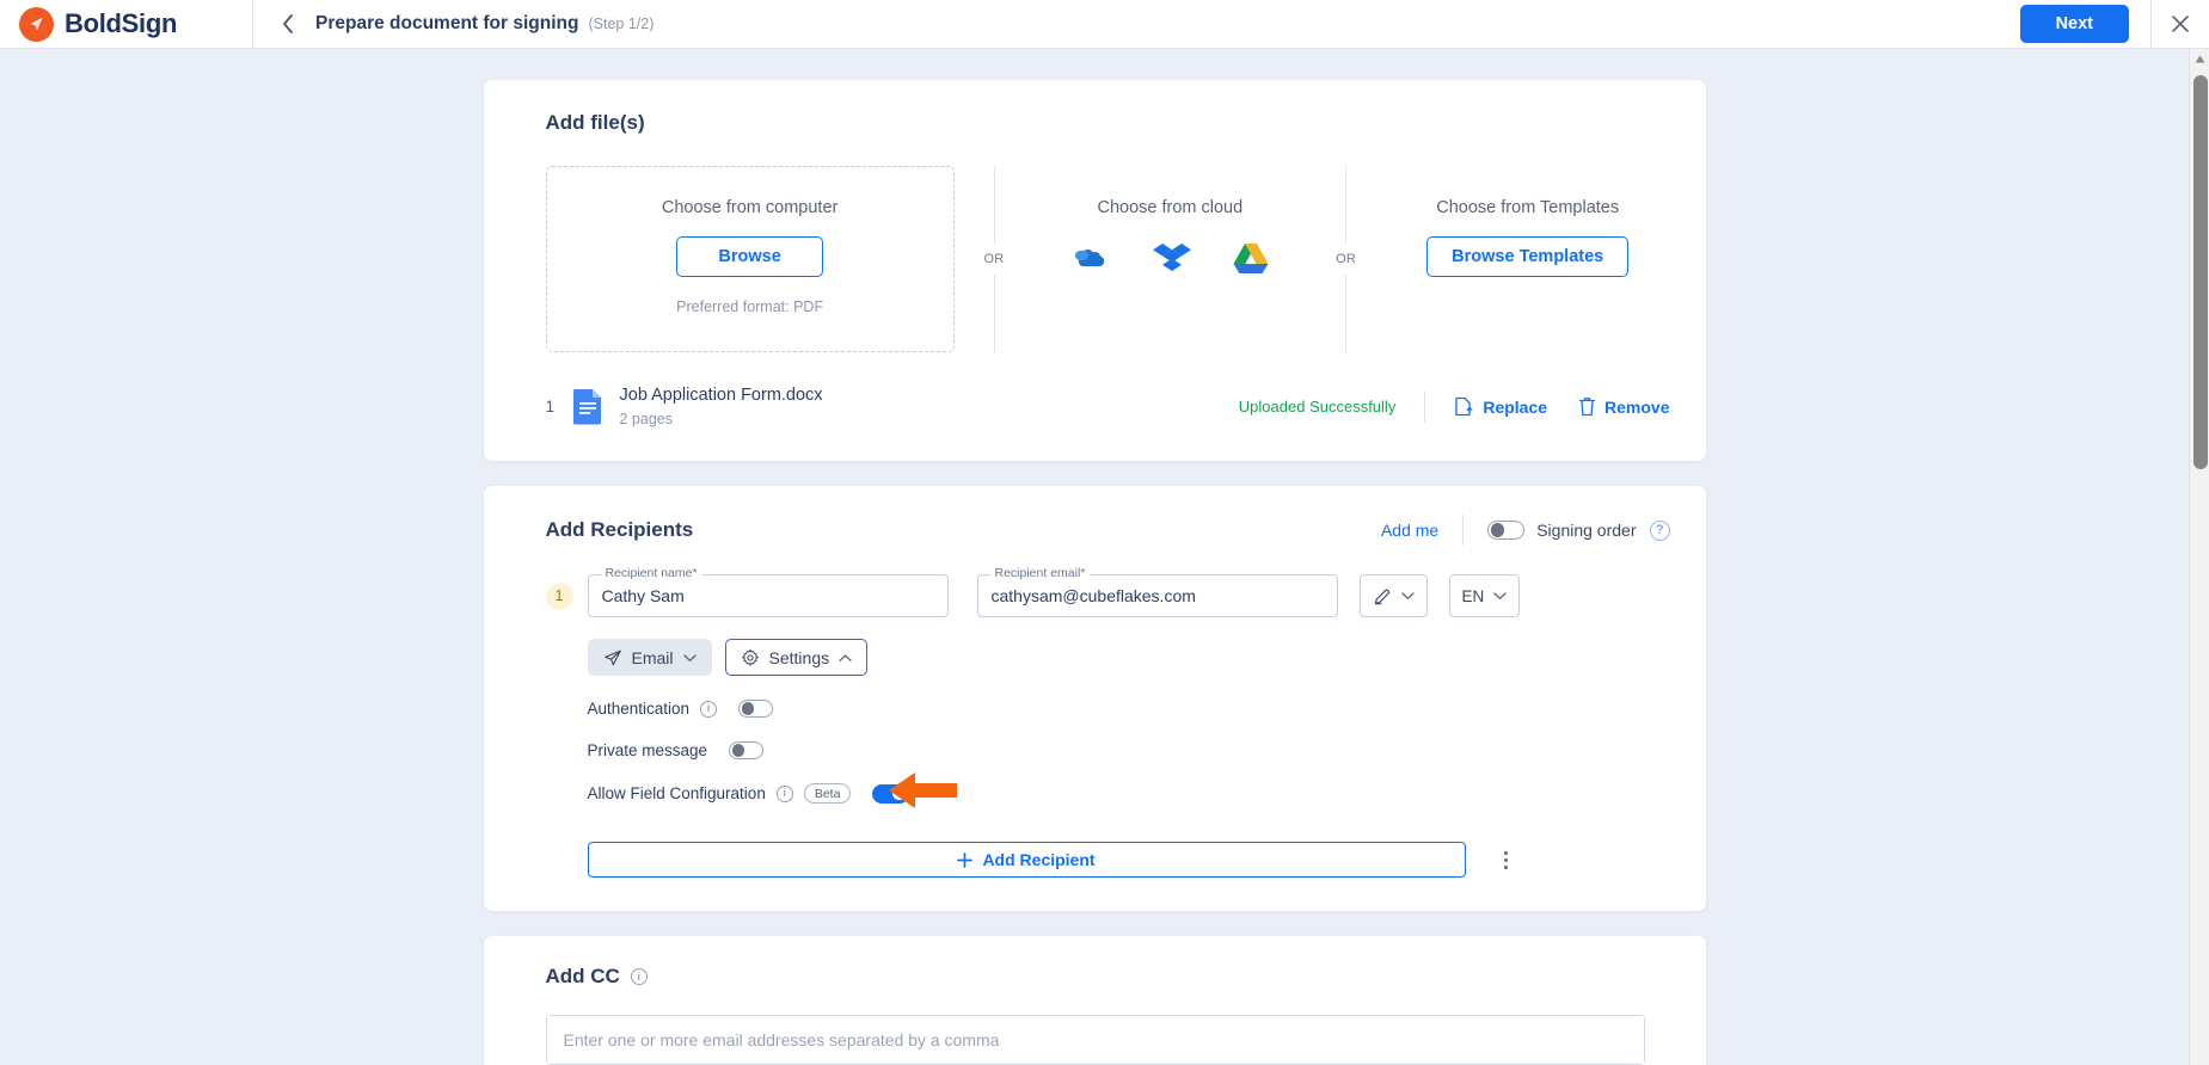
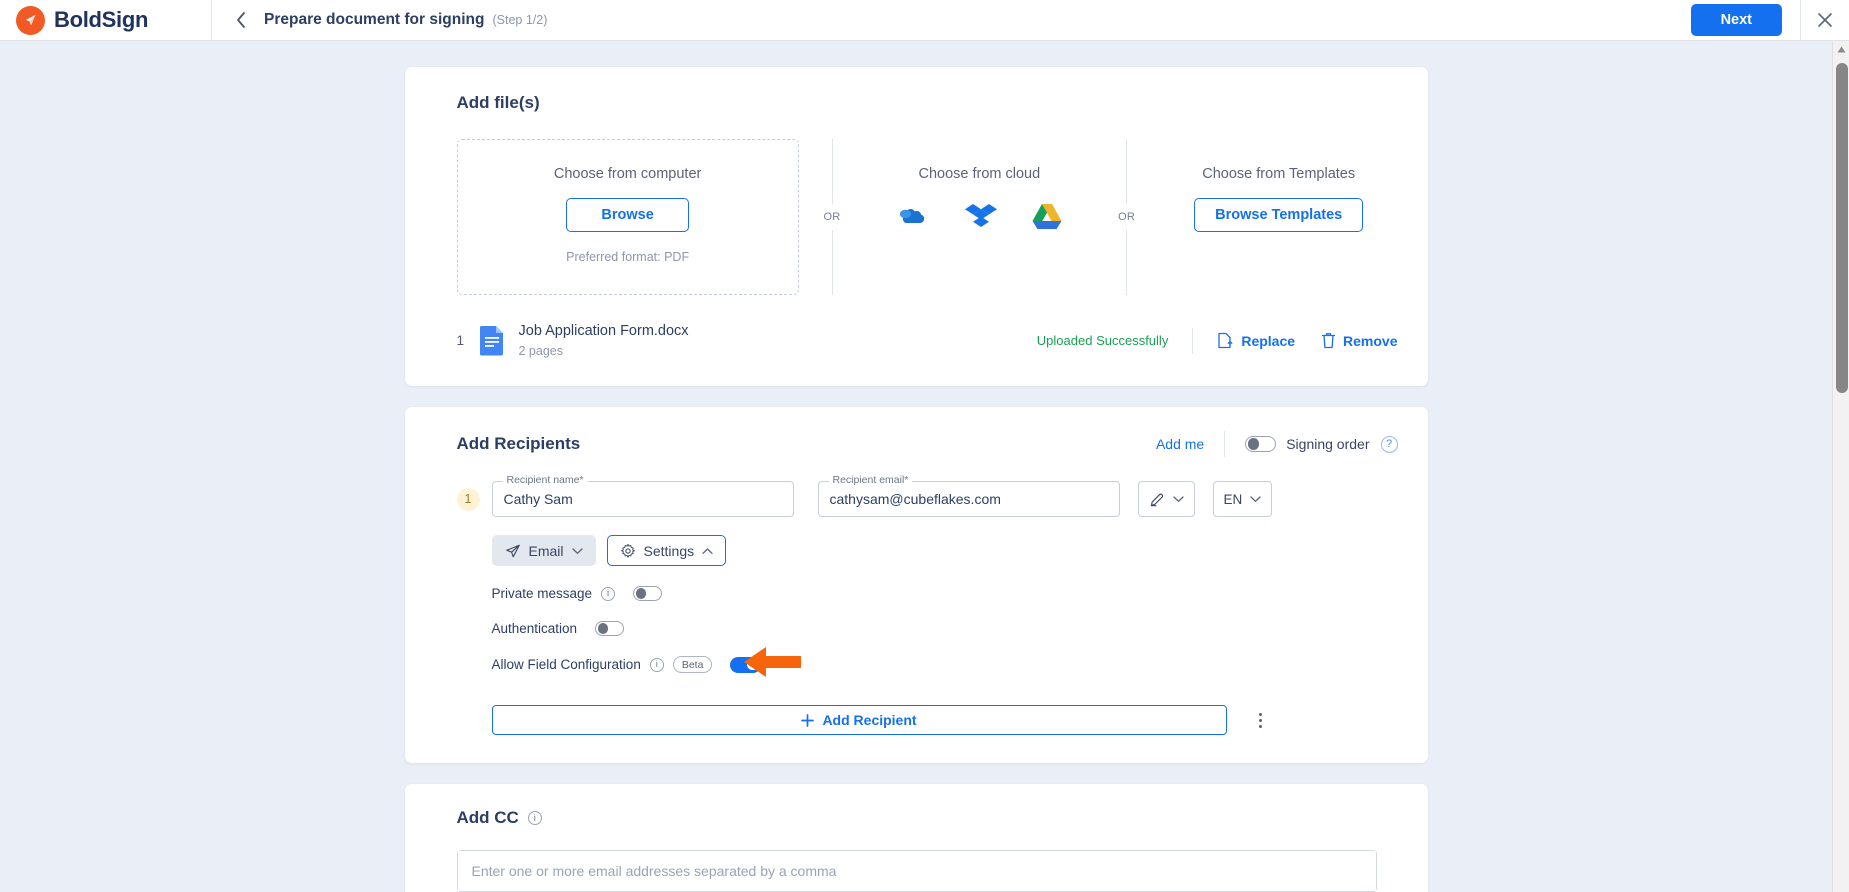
  BoldSign
  Prepare document for signing
  (Step 1/2)
  Next
  Add file(s)
  Choose from computer
  Browse
  Preferred format: PDF
  OR
  Choose from cloud
  OR
  Choose from Templates
  Browse Templates
  1
  Job Application Form.docx
  2 pages
  Uploaded Successfully
  Replace
  Remove
  Add Recipients
  Add me
  Signing order
  ?
  1
  Recipient name*
  Cathy Sam
  Recipient email*
  cathysam@cubeflakes.com
  EN
  Email
  Settings
- Authentication
+ Private message
  i
- Private message
+ Authentication
  Allow Field Configuration
  i
  Beta
  Add Recipient
  Add CC
  i
  Enter one or more email addresses separated by a comma
